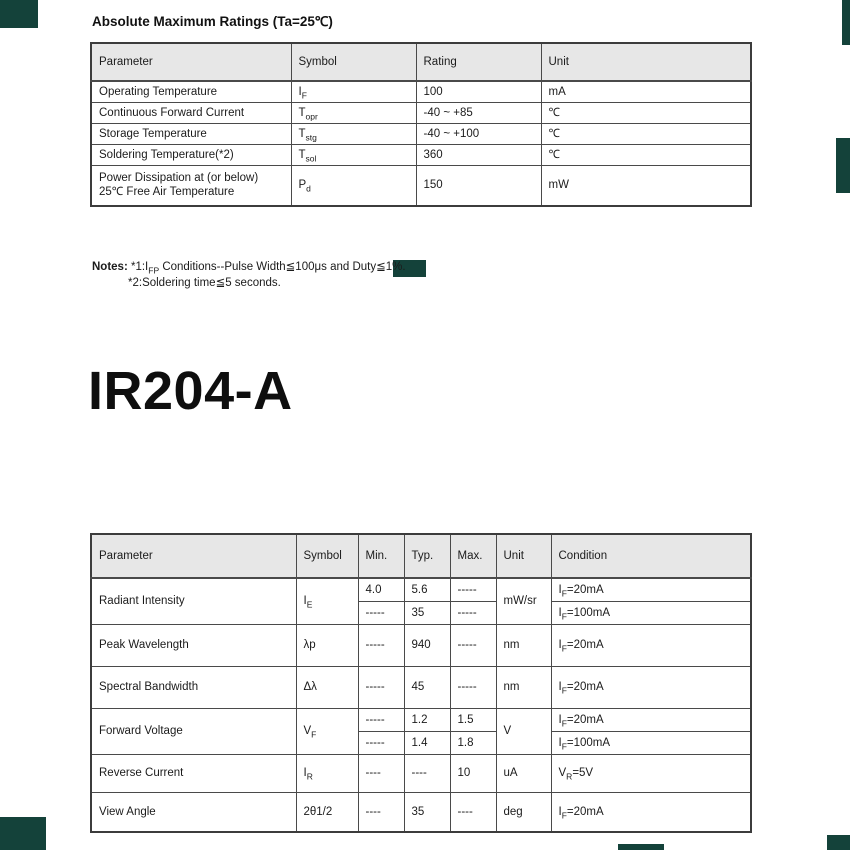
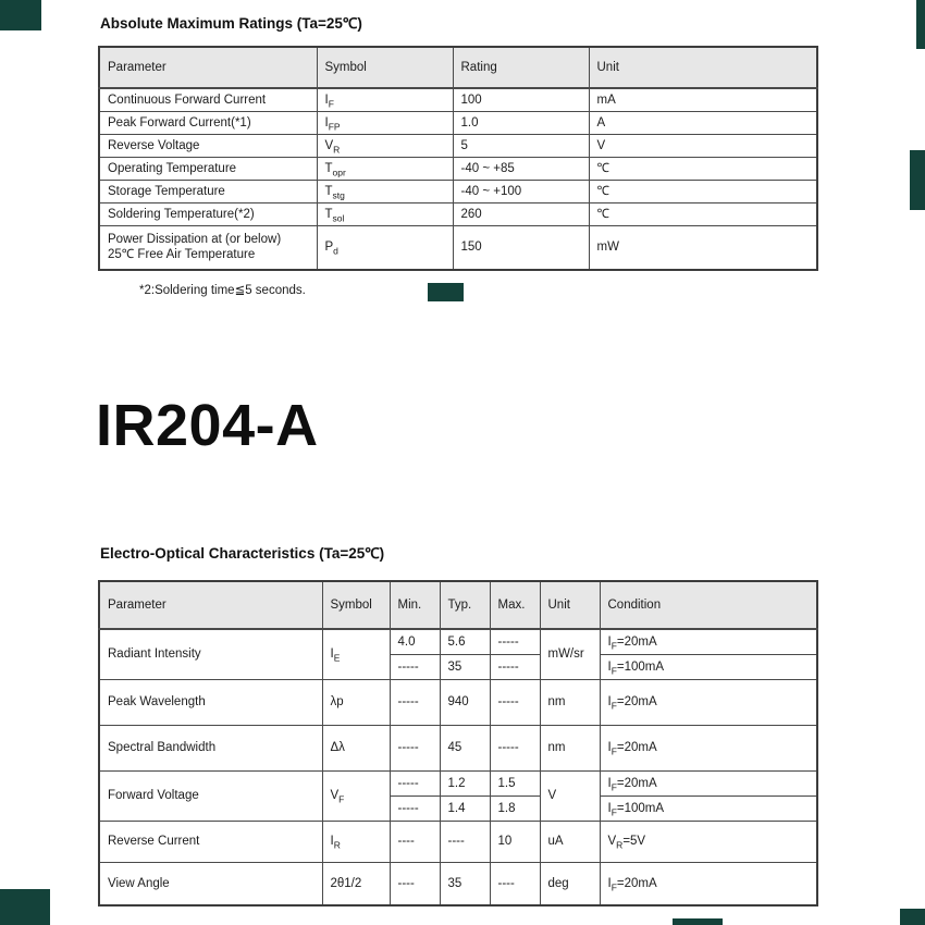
  Absolute Maximum Ratings (Ta=25℃)
  Parameter	Symbol	Rating	Unit
- Operating Temperature	IF	100	mA
+ Continuous Forward Current	IF	100	mA
+ Peak Forward Current(*1)	IFP	1.0	A
+ Reverse Voltage	VR	5	V
- Continuous Forward Current	Topr	-40 ~ +85	℃
+ Operating Temperature	Topr	-40 ~ +85	℃
  Storage Temperature	Tstg	-40 ~ +100	℃
- Soldering Temperature(*2)	Tsol	360	℃
+ Soldering Temperature(*2)	Tsol	260	℃
  Power Dissipation at (or below) 25℃ Free Air Temperature	Pd	150	mW
- Notes: *1:IFP Conditions--Pulse Width≦100μs and Duty≦1%.
  *2:Soldering time≦5 seconds.
  IR204-A
+ Electro-Optical Characteristics (Ta=25℃)
  Parameter	Symbol	Min.	Typ.	Max.	Unit	Condition
  Radiant Intensity	IE	4.0	5.6	-----	mW/sr	IF=20mA
  -----	35	-----	IF=100mA
  Peak Wavelength	λp	-----	940	-----	nm	IF=20mA
  Spectral Bandwidth	Δλ	-----	45	-----	nm	IF=20mA
  Forward Voltage	VF	-----	1.2	1.5	V	IF=20mA
  -----	1.4	1.8	IF=100mA
  Reverse Current	IR	----	----	10	uA	VR=5V
  View Angle	2θ1/2	----	35	----	deg	IF=20mA
